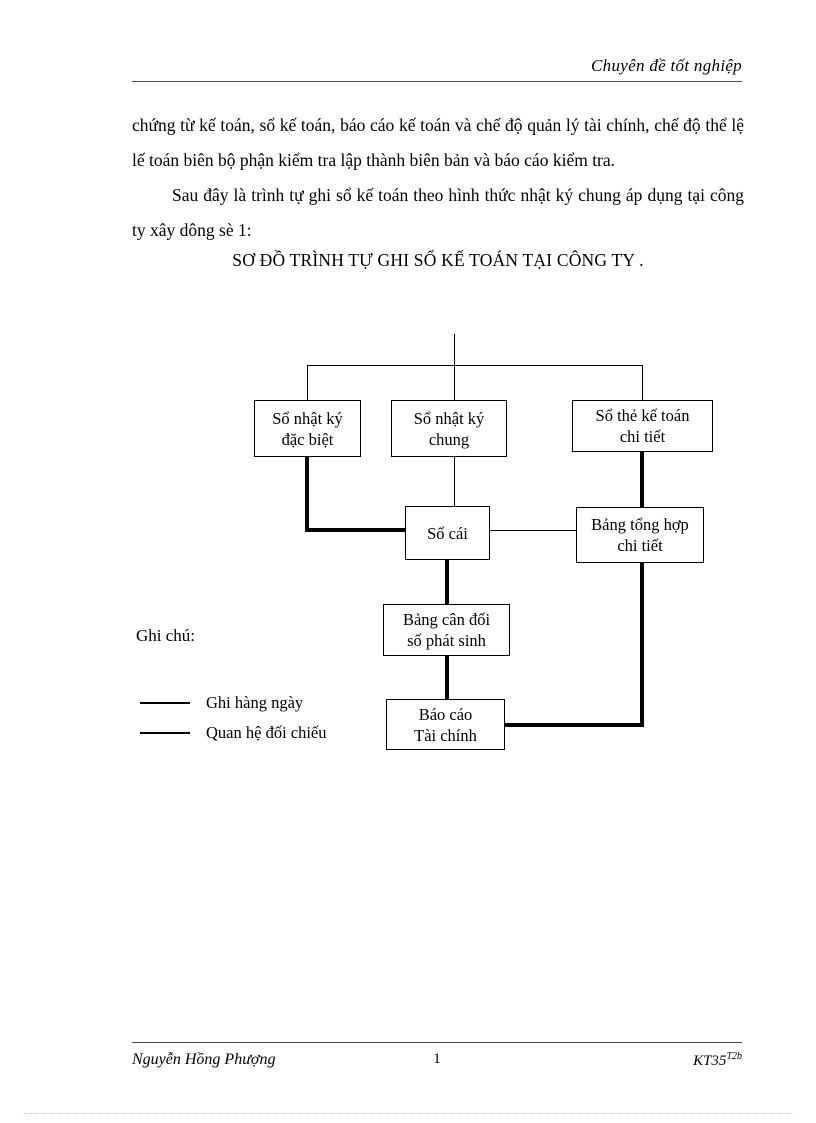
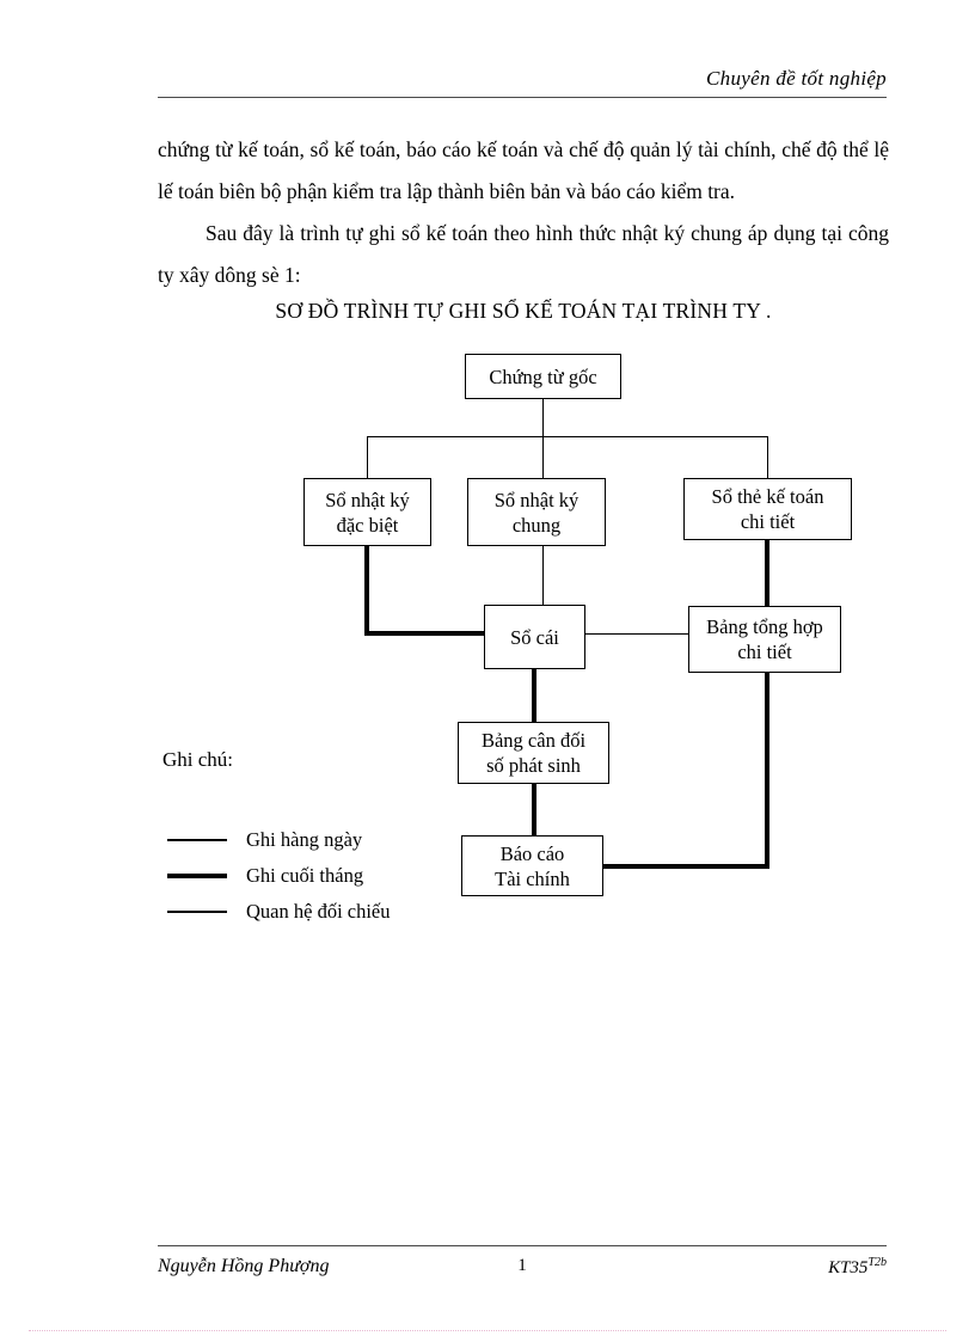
  Chuyên đề tốt nghiệp
  chứng từ kế toán, sổ kế toán, báo cáo kế toán và chế độ quản lý tài chính, chế độ thể lệ lế toán biên bộ phận kiểm tra lập thành biên bản và báo cáo kiểm tra.
  Sau đây là trình tự ghi sổ kế toán theo hình thức nhật ký chung áp dụng tại công ty xây dông sè 1:
- SƠ ĐỒ TRÌNH TỰ GHI SỔ KẾ TOÁN TẠI CÔNG TY .
+ SƠ ĐỒ TRÌNH TỰ GHI SỔ KẾ TOÁN TẠI TRÌNH TY .
+ Chứng từ gốc
  Sổ nhật ký
  đặc biệt
  Sổ nhật ký
  chung
  Sổ thẻ kế toán
  chi tiết
  Sổ cái
  Bảng tổng hợp
  chi tiết
  Bảng cân đối
  số phát sinh
  Báo cáo
  Tài chính
  Ghi chú:
  Ghi hàng ngày
+ Ghi cuối tháng
  Quan hệ đối chiếu
  Nguyễn Hồng Phượng
  1
  KT35T2b
